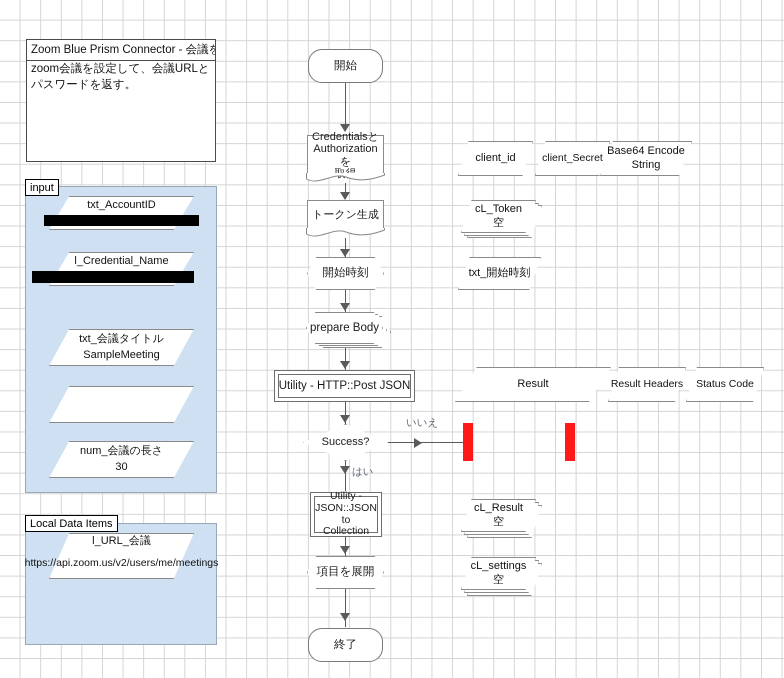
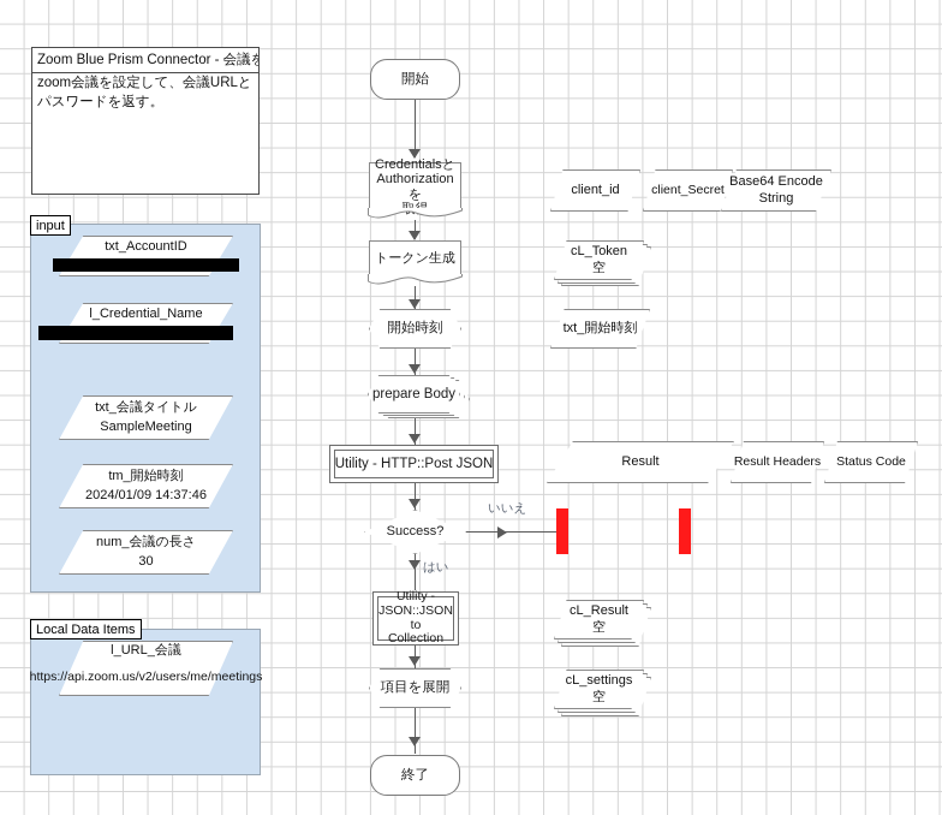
  Zoom Blue Prism Connector - 会議を
  zoom会議を設定して、会議URLとパスワードを返す。
  input
  txt_AccountID
  l_Credential_Name
  txt_会議タイトル
  SampleMeeting
+ tm_開始時刻
+ 2024/01/09 14:37:46
  num_会議の長さ
  30
  Local Data Items
  l_URL_会議
  https://api.zoom.us/v2/users/me/meetings
  開始
  Credentialsと
  Authorizationを
  トークン生成
  開始時刻
  prepare Body
  Utility - HTTP::Post JSON
  Success?
  いいえ
  はい
  Utility -
  JSON::JSON to
  Collection
  項目を展開
  終了
  client_id
  client_Secret
  Base64 Encode
  String
  cL_Token
  空
  txt_開始時刻
  Result
  Result Headers
  Status Code
  cL_Result
  空
  cL_settings
  空
